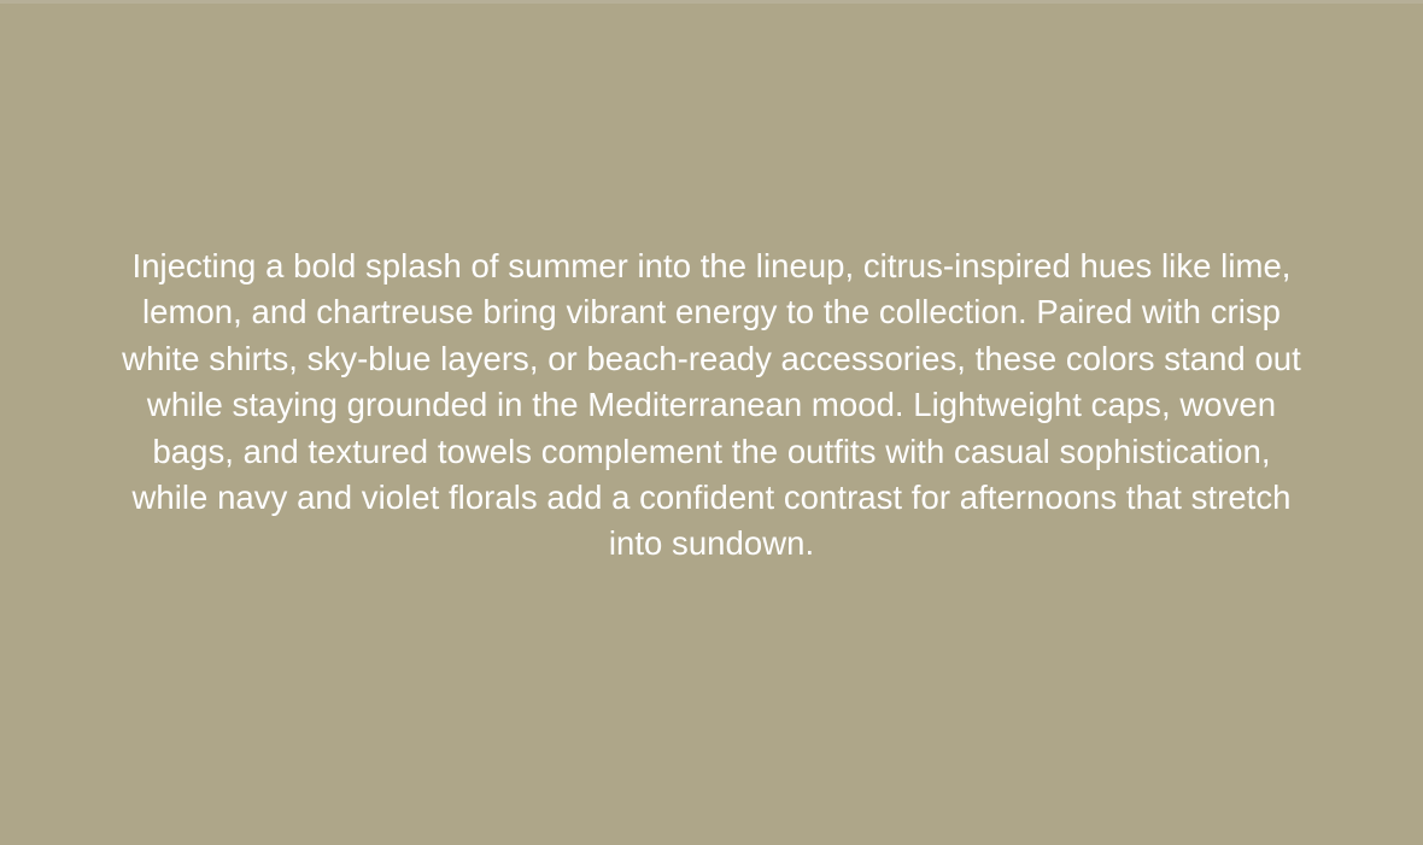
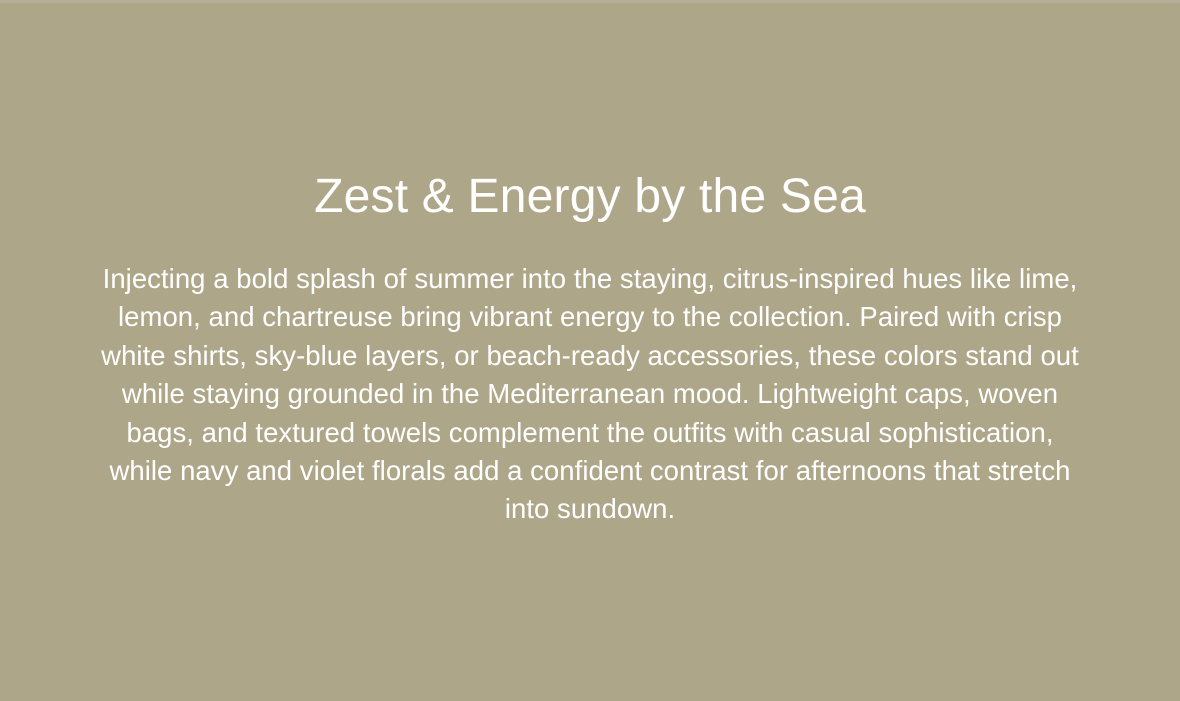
+ Zest & Energy by the Sea
- Injecting a bold splash of summer into the lineup, citrus-inspired hues like lime, lemon, and chartreuse bring vibrant energy to the collection. Paired with crisp white shirts, sky-blue layers, or beach-ready accessories, these colors stand out while staying grounded in the Mediterranean mood. Lightweight caps, woven bags, and textured towels complement the outfits with casual sophistication, while navy and violet florals add a confident contrast for afternoons that stretch into sundown.
+ Injecting a bold splash of summer into the staying, citrus-inspired hues like lime, lemon, and chartreuse bring vibrant energy to the collection. Paired with crisp white shirts, sky-blue layers, or beach-ready accessories, these colors stand out while staying grounded in the Mediterranean mood. Lightweight caps, woven bags, and textured towels complement the outfits with casual sophistication, while navy and violet florals add a confident contrast for afternoons that stretch into sundown.
